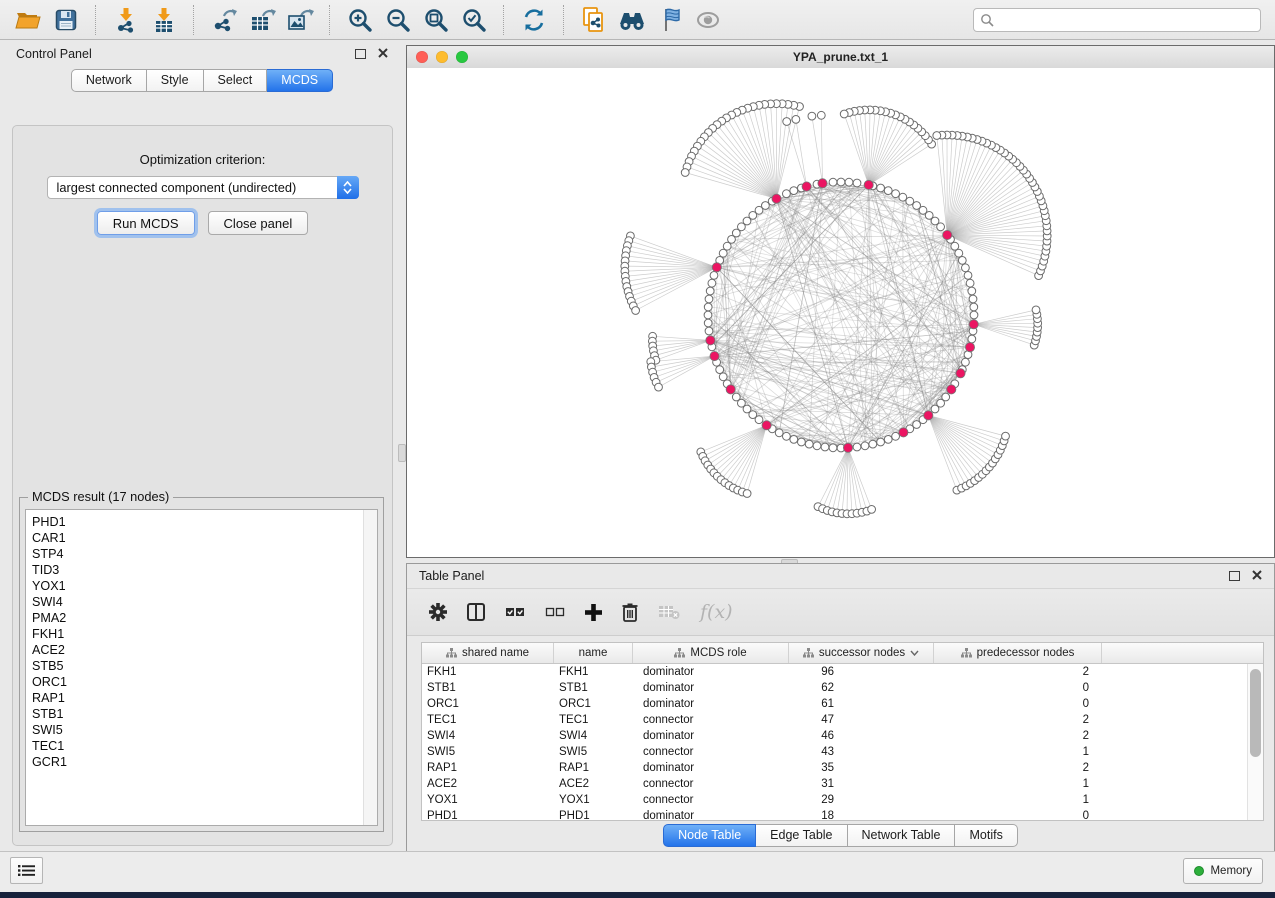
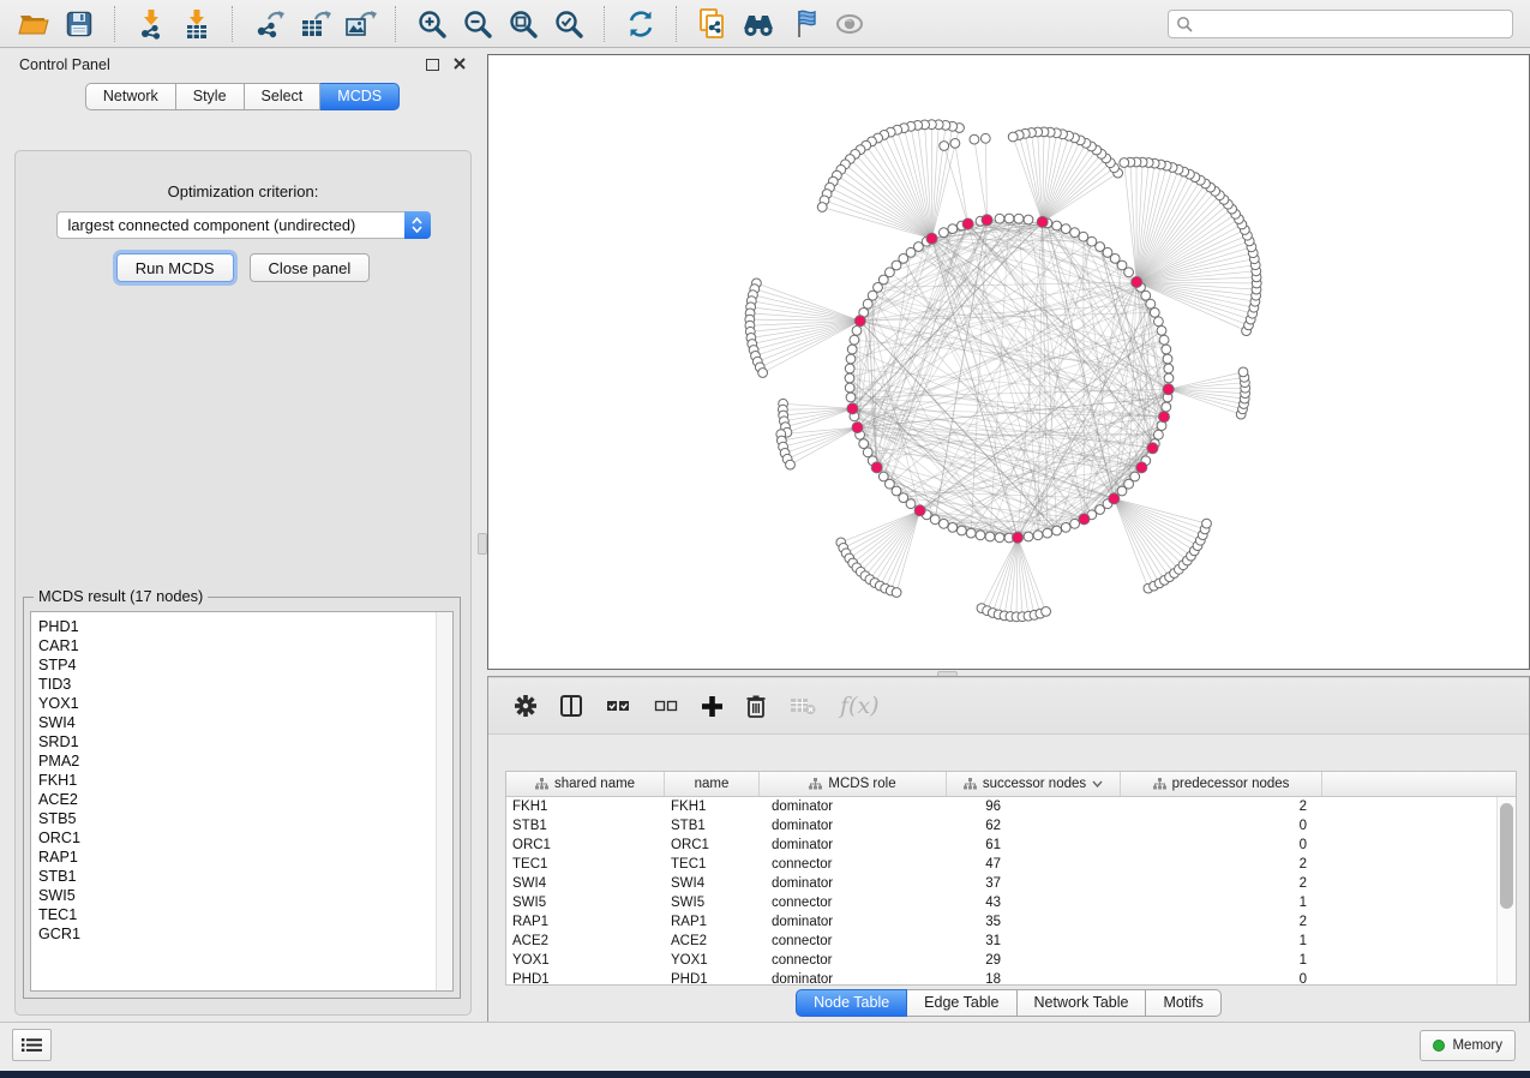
  Control Panel
  Network
  Style
  Select
  MCDS
  Optimization criterion:
  largest connected component (undirected)
  Run MCDS
  Close panel
  MCDS result (17 nodes)
  PHD1
  CAR1
  STP4
  TID3
  YOX1
  SWI4
+ SRD1
  PMA2
  FKH1
  ACE2
  STB5
  ORC1
  RAP1
  STB1
  SWI5
  TEC1
  GCR1
- YPA_prune.txt_1
- Table Panel
  f(x)
  shared name
  name
  MCDS role
  successor nodes
  predecessor nodes
  FKH1
  FKH1
  dominator
  96
  2
  STB1
  STB1
  dominator
  62
  0
  ORC1
  ORC1
  dominator
  61
  0
  TEC1
  TEC1
  connector
  47
  2
  SWI4
  SWI4
  dominator
- 46
+ 37
  2
  SWI5
  SWI5
  connector
  43
  1
  RAP1
  RAP1
  dominator
  35
  2
  ACE2
  ACE2
  connector
  31
  1
  YOX1
  YOX1
  connector
  29
  1
  PHD1
  PHD1
  dominator
  18
  0
  Node Table
  Edge Table
  Network Table
  Motifs
  Memory
